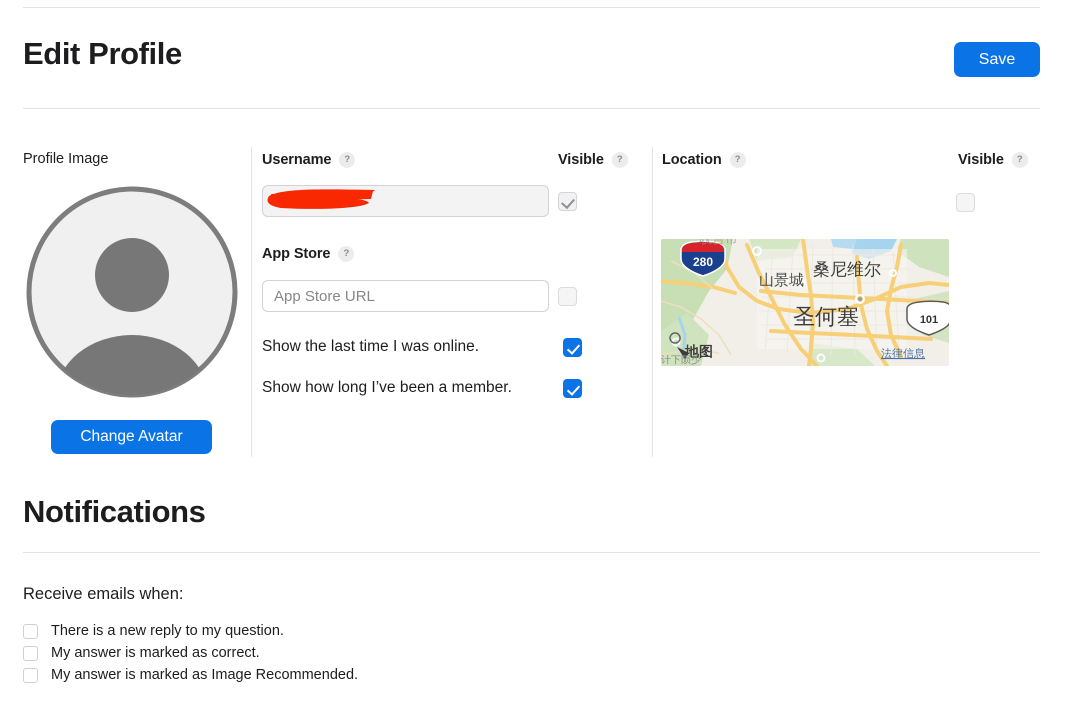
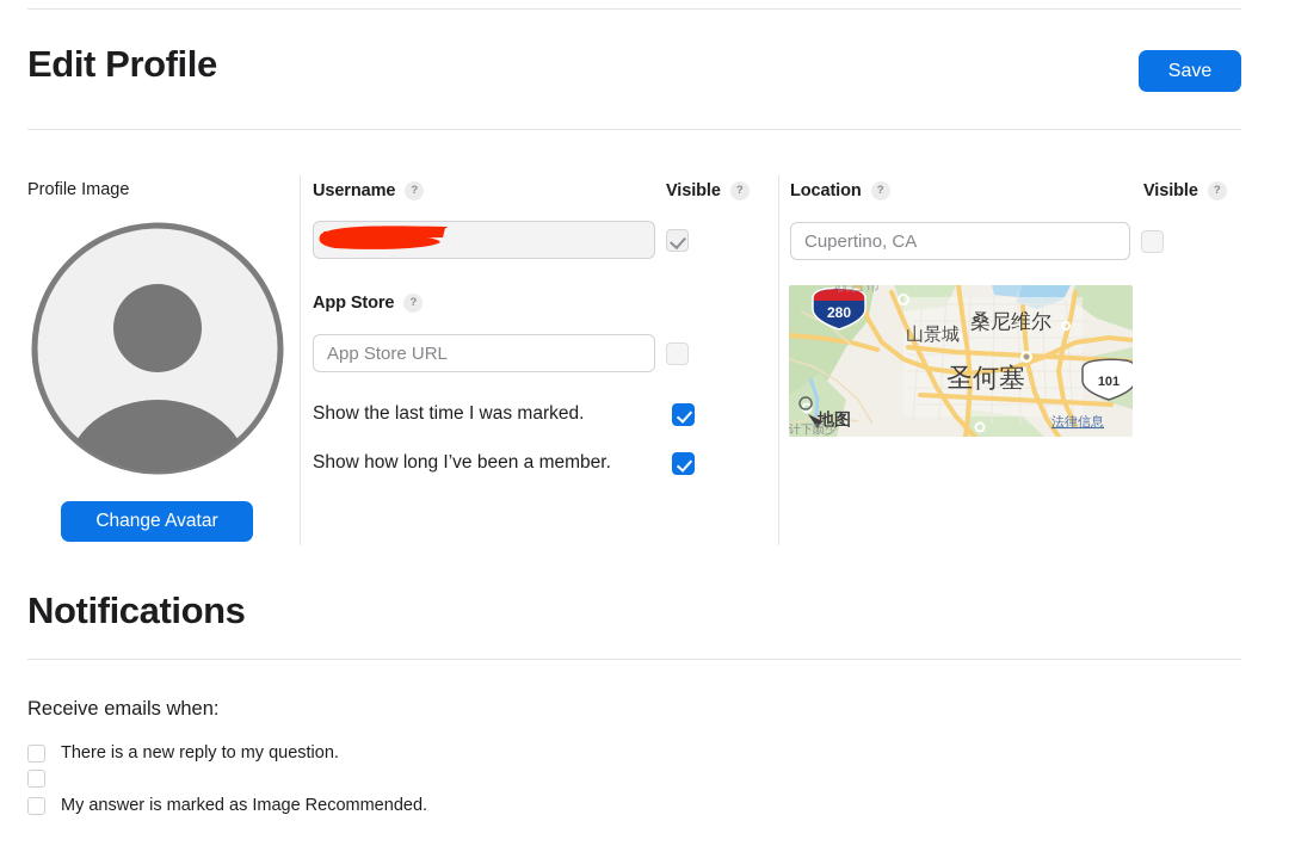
  Edit Profile
  Save
  Profile Image
  Change Avatar
  Username
  ?
  Visible
  ?
  App Store
  ?
  App Store URL
- Show the last time I was online.
+ Show the last time I was marked.
  Show how long I’ve been a member.
  Location
  ?
  Visible
  ?
+ Cupertino, CA
  280
  101
  山景城
  桑尼维尔
  圣何塞
  联合市
  地图
  计下陨少
  法律信息
  Notifications
  Receive emails when:
  There is a new reply to my question.
- My answer is marked as correct.
  My answer is marked as Image Recommended.
